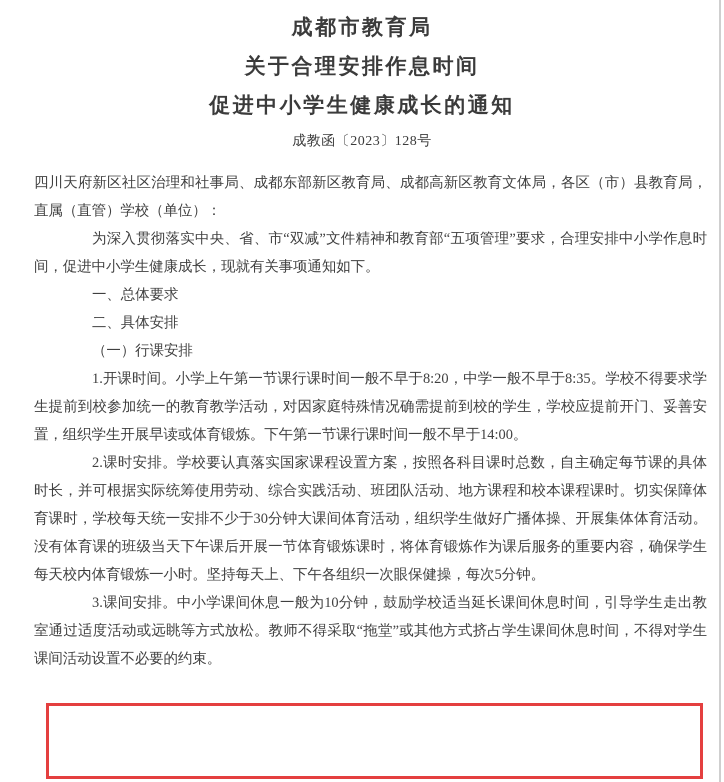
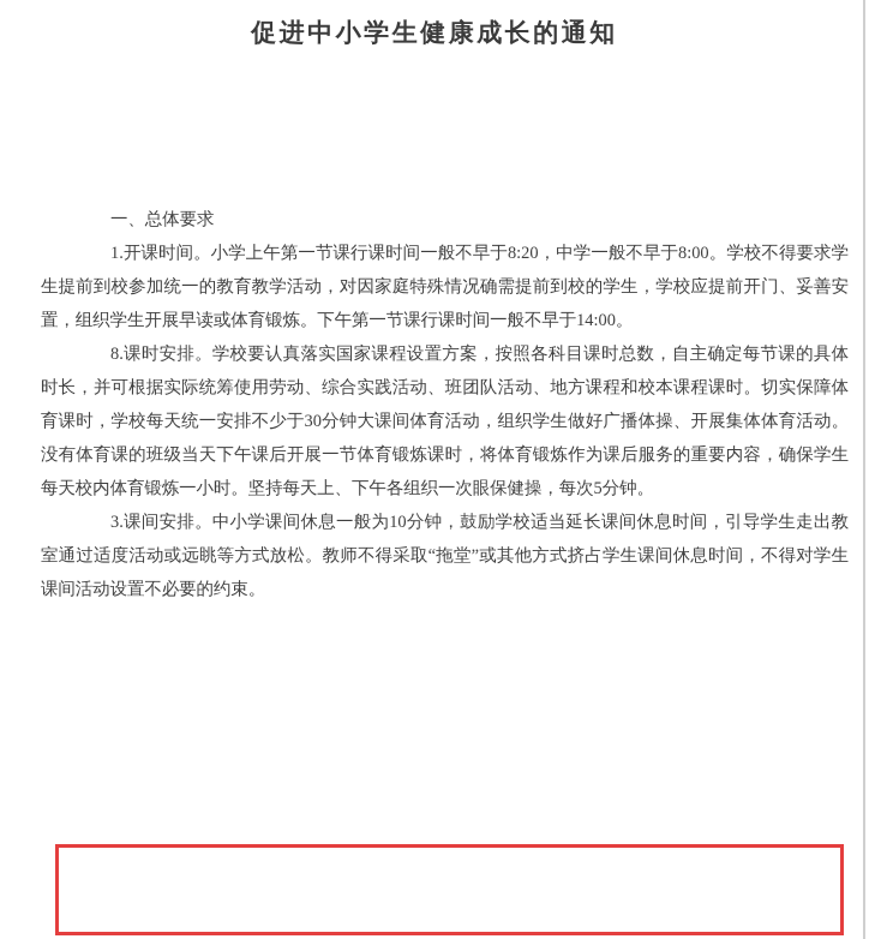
- 成都市教育局
- 关于合理安排作息时间
  促进中小学生健康成长的通知
- 成教函〔2023〕128号
- 四川天府新区社区治理和社事局、成都东部新区教育局、成都高新区教育文体局，各区（市）县教育局，直属（直管）学校（单位）：
- 为深入贯彻落实中央、省、市“双减”文件精神和教育部“五项管理”要求，合理安排中小学作息时间，促进中小学生健康成长，现就有关事项通知如下。
  一、总体要求
- 二、具体安排
- （一）行课安排
- 1.开课时间。小学上午第一节课行课时间一般不早于8:20，中学一般不早于8:35。学校不得要求学生提前到校参加统一的教育教学活动，对因家庭特殊情况确需提前到校的学生，学校应提前开门、妥善安置，组织学生开展早读或体育锻炼。下午第一节课行课时间一般不早于14:00。
+ 1.开课时间。小学上午第一节课行课时间一般不早于8:20，中学一般不早于8:00。学校不得要求学生提前到校参加统一的教育教学活动，对因家庭特殊情况确需提前到校的学生，学校应提前开门、妥善安置，组织学生开展早读或体育锻炼。下午第一节课行课时间一般不早于14:00。
- 2.课时安排。学校要认真落实国家课程设置方案，按照各科目课时总数，自主确定每节课的具体时长，并可根据实际统筹使用劳动、综合实践活动、班团队活动、地方课程和校本课程课时。切实保障体育课时，学校每天统一安排不少于30分钟大课间体育活动，组织学生做好广播体操、开展集体体育活动。没有体育课的班级当天下午课后开展一节体育锻炼课时，将体育锻炼作为课后服务的重要内容，确保学生每天校内体育锻炼一小时。坚持每天上、下午各组织一次眼保健操，每次5分钟。
+ 8.课时安排。学校要认真落实国家课程设置方案，按照各科目课时总数，自主确定每节课的具体时长，并可根据实际统筹使用劳动、综合实践活动、班团队活动、地方课程和校本课程课时。切实保障体育课时，学校每天统一安排不少于30分钟大课间体育活动，组织学生做好广播体操、开展集体体育活动。没有体育课的班级当天下午课后开展一节体育锻炼课时，将体育锻炼作为课后服务的重要内容，确保学生每天校内体育锻炼一小时。坚持每天上、下午各组织一次眼保健操，每次5分钟。
  3.课间安排。中小学课间休息一般为10分钟，鼓励学校适当延长课间休息时间，引导学生走出教室通过适度活动或远眺等方式放松。教师不得采取“拖堂”或其他方式挤占学生课间休息时间，不得对学生课间活动设置不必要的约束。
